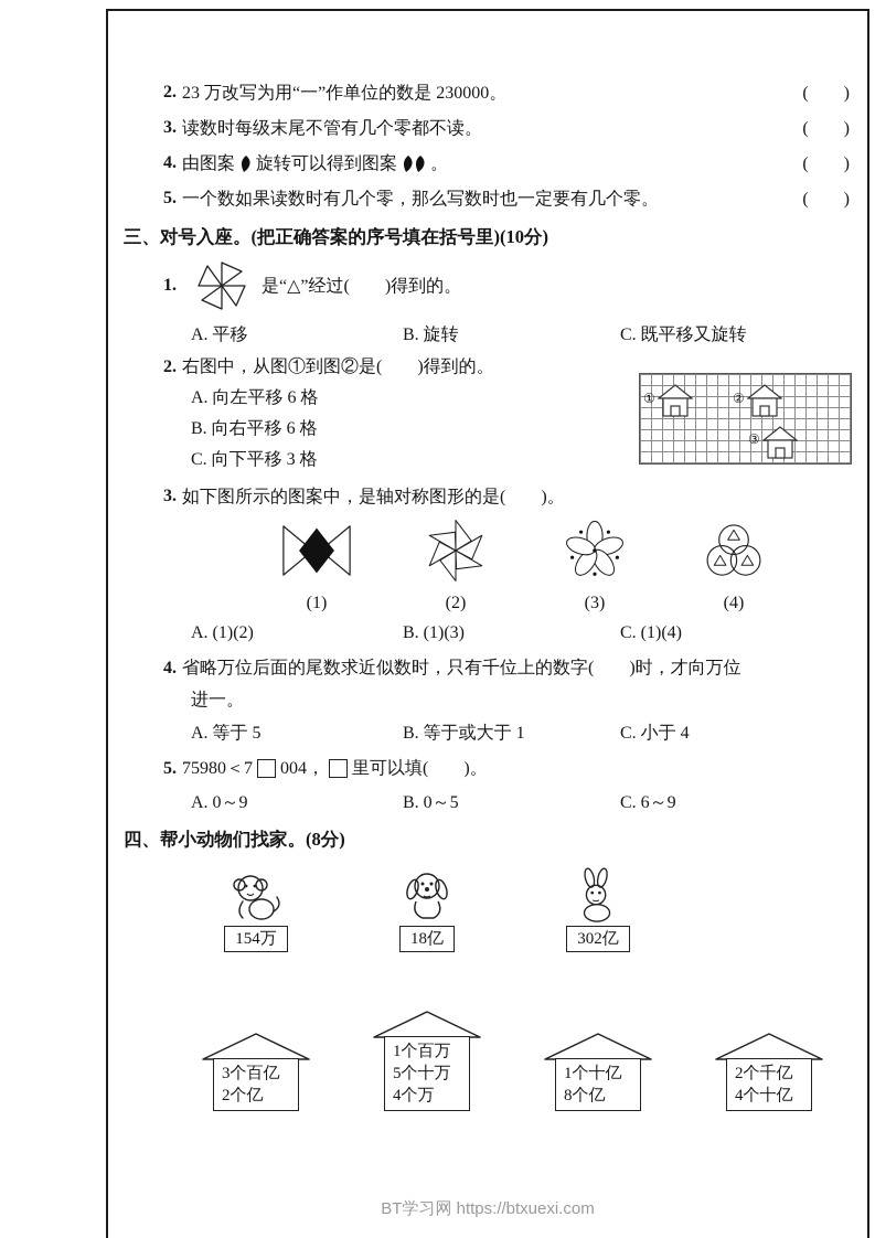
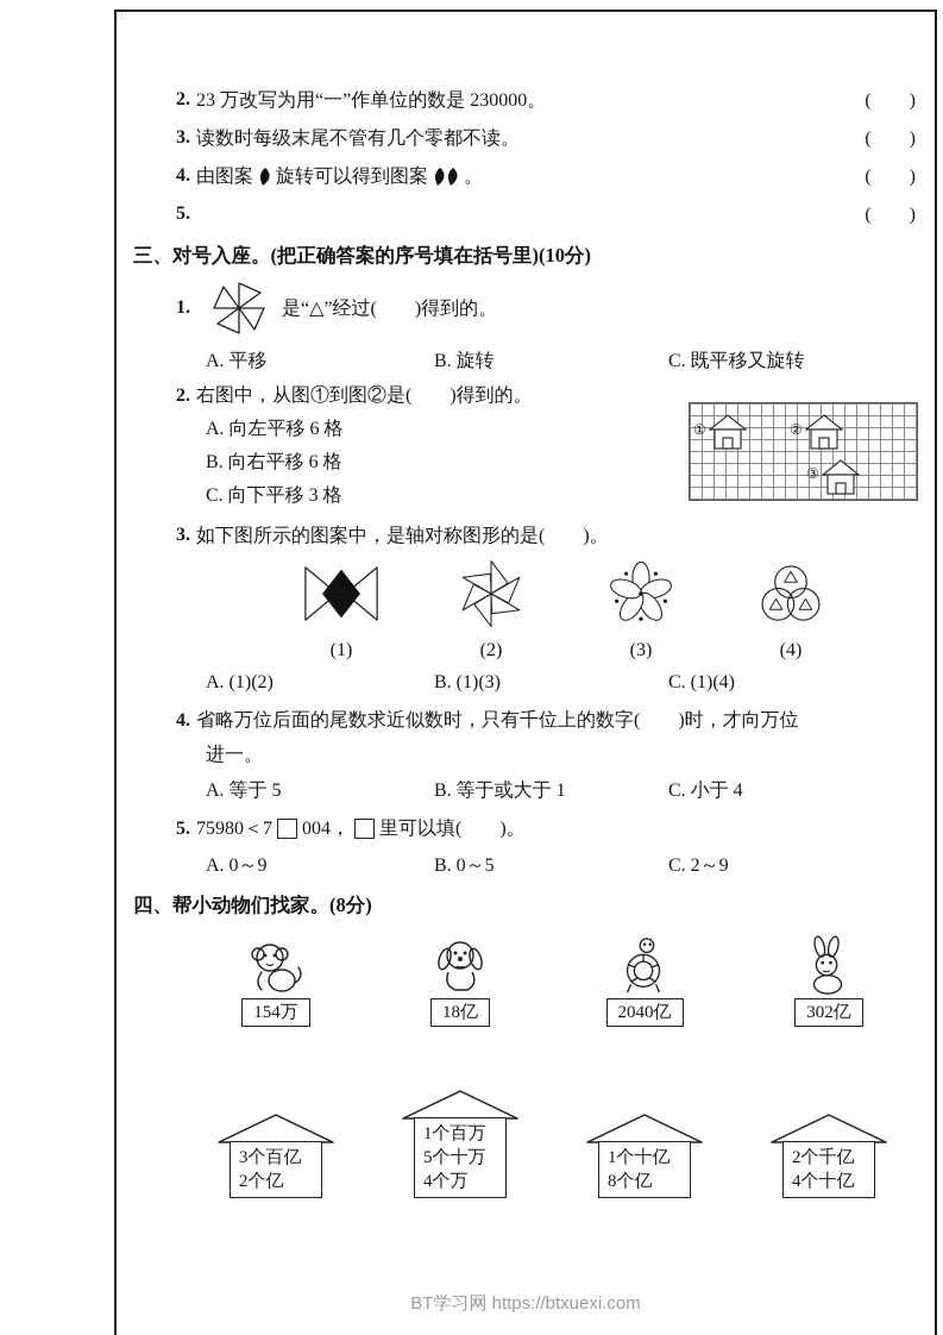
  2.
  23 万改写为用“一”作单位的数是 230000。
  ( )
  3.
  读数时每级末尾不管有几个零都不读。
  ( )
  4.
  由图案
  旋转可以得到图案
  。
  ( )
  5.
- 一个数如果读数时有几个零，那么写数时也一定要有几个零。
  ( )
  三、对号入座。(把正确答案的序号填在括号里)(10分)
  1.
  是“△”经过( )得到的。
  A. 平移
  B. 旋转
  C. 既平移又旋转
  2.
  右图中，从图①到图②是( )得到的。
  A. 向左平移 6 格
  B. 向右平移 6 格
  C. 向下平移 3 格
  ①
  ②
  ③
  3.
  如下图所示的图案中，是轴对称图形的是( )。
  (1)
  (2)
  (3)
  (4)
  A. (1)(2)
  B. (1)(3)
  C. (1)(4)
  4.
  省略万位后面的尾数求近似数时，只有千位上的数字( )时，才向万位
  进一。
  A. 等于 5
  B. 等于或大于 1
  C. 小于 4
  5.
  75980＜7
  004，
  里可以填( )。
  A. 0～9
  B. 0～5
- C. 6～9
+ C. 2～9
  四、帮小动物们找家。(8分)
  154万
  18亿
+ 2040亿
  302亿
  3个百亿
  2个亿
  1个百万
  5个十万
  4个万
  1个十亿
  8个亿
  2个千亿
  4个十亿
  BT学习网 https://btxuexi.com
